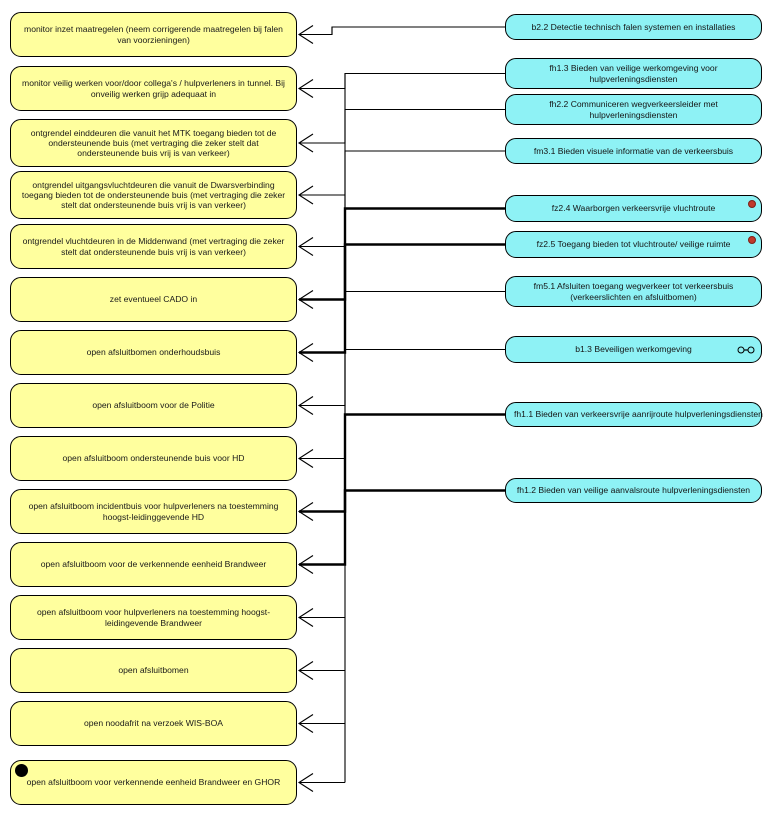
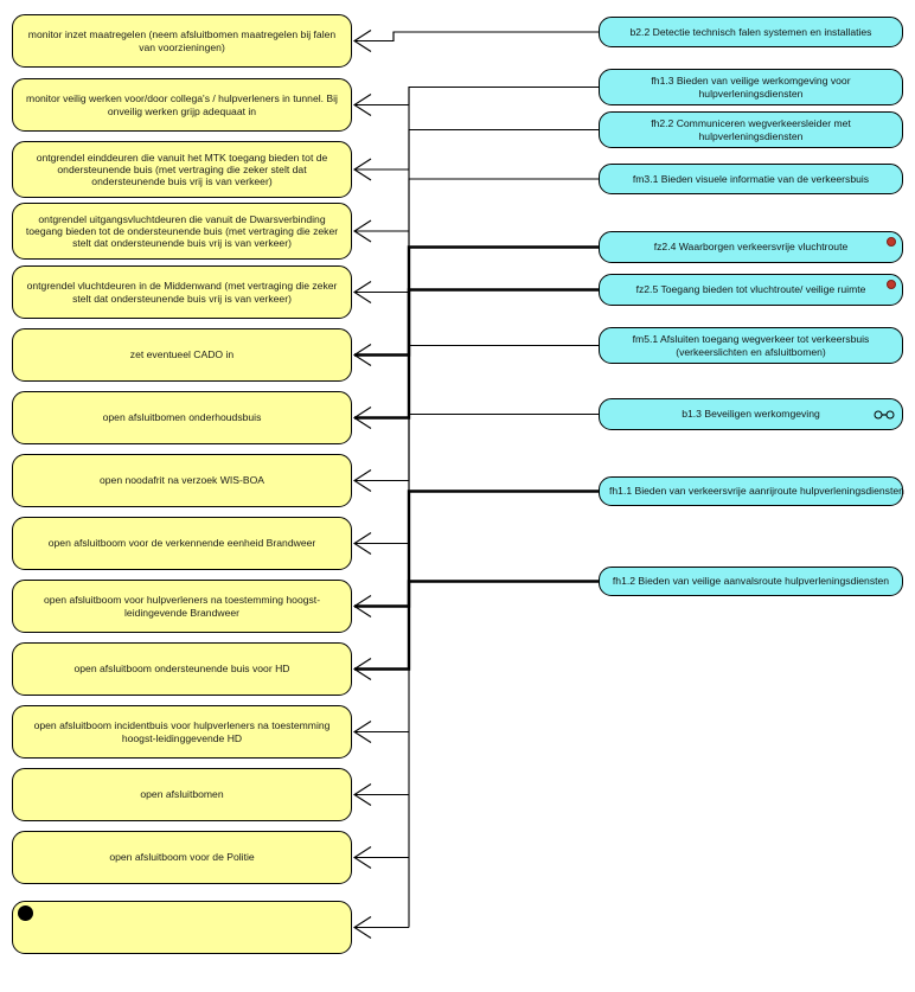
- monitor inzet maatregelen (neem corrigerende maatregelen bij falen van voorzieningen)
+ monitor inzet maatregelen (neem afsluitbomen maatregelen bij falen van voorzieningen)
  monitor veilig werken voor/door collega's / hulpverleners in tunnel. Bij onveilig werken grijp adequaat in
  ontgrendel einddeuren die vanuit het MTK toegang bieden tot de ondersteunende buis (met vertraging die zeker stelt dat ondersteunende buis vrij is van verkeer)
  ontgrendel uitgangsvluchtdeuren die vanuit de Dwarsverbinding toegang bieden tot de ondersteunende buis (met vertraging die zeker stelt dat ondersteunende buis vrij is van verkeer)
  ontgrendel vluchtdeuren in de Middenwand (met vertraging die zeker stelt dat ondersteunende buis vrij is van verkeer)
  zet eventueel CADO in
  open afsluitbomen onderhoudsbuis
- open afsluitboom voor de Politie
+ open noodafrit na verzoek WIS-BOA
- open afsluitboom ondersteunende buis voor HD
+ open afsluitboom voor de verkennende eenheid Brandweer
- open afsluitboom incidentbuis voor hulpverleners na toestemming hoogst-leidinggevende HD
+ open afsluitboom voor hulpverleners na toestemming hoogst-leidingevende Brandweer
- open afsluitboom voor de verkennende eenheid Brandweer
+ open afsluitboom ondersteunende buis voor HD
- open afsluitboom voor hulpverleners na toestemming hoogst-leidingevende Brandweer
+ open afsluitboom incidentbuis voor hulpverleners na toestemming hoogst-leidinggevende HD
  open afsluitbomen
- open noodafrit na verzoek WIS-BOA
+ open afsluitboom voor de Politie
- open afsluitboom voor verkennende eenheid Brandweer en GHOR
  b2.2 Detectie technisch falen systemen en installaties
  fh1.3 Bieden van veilige werkomgeving voor hulpverleningsdiensten
  fh2.2 Communiceren wegverkeersleider met hulpverleningsdiensten
  fm3.1 Bieden visuele informatie van de verkeersbuis
  fz2.4 Waarborgen verkeersvrije vluchtroute
  fz2.5 Toegang bieden tot vluchtroute/ veilige ruimte
  fm5.1 Afsluiten toegang wegverkeer tot verkeersbuis (verkeerslichten en afsluitbomen)
  b1.3 Beveiligen werkomgeving
  fh1.1 Bieden van verkeersvrije aanrijroute hulpverleningsdiensten
  fh1.2 Bieden van veilige aanvalsroute hulpverleningsdiensten
